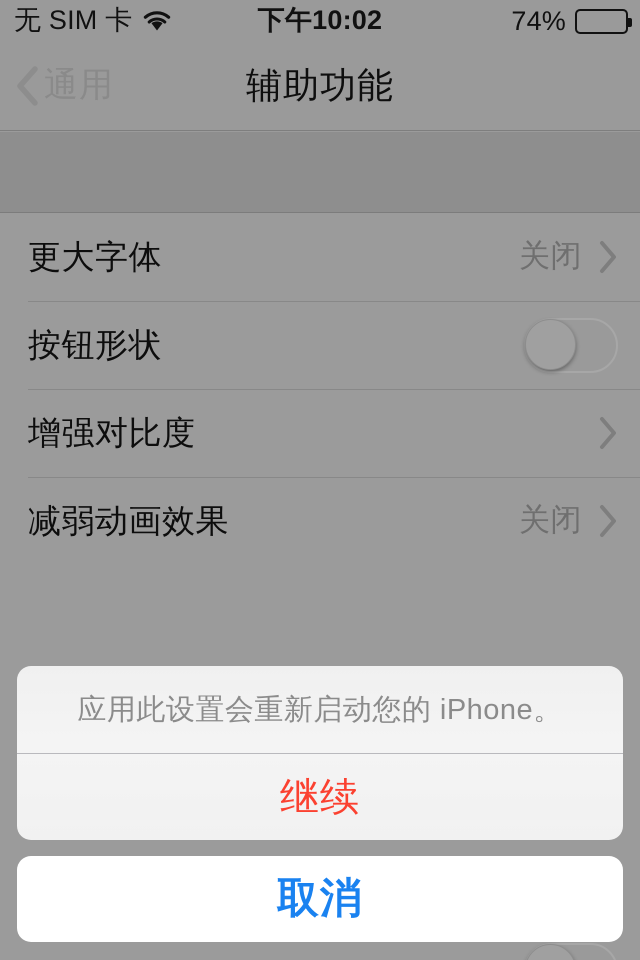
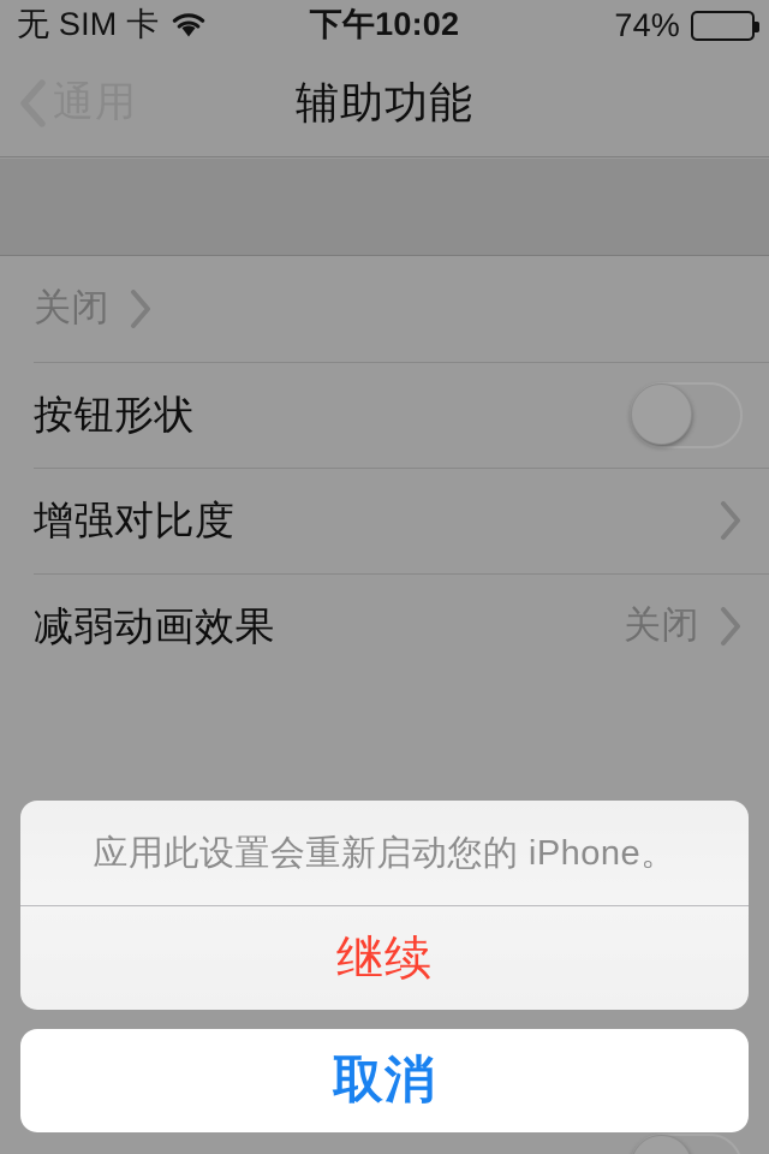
  无 SIM 卡
  下午10:02
  74%
  辅助功能
- 更大字体
  关闭
  按钮形状
  增强对比度
  减弱动画效果
  关闭
  应用此设置会重新启动您的 iPhone。
  继续
  取消
